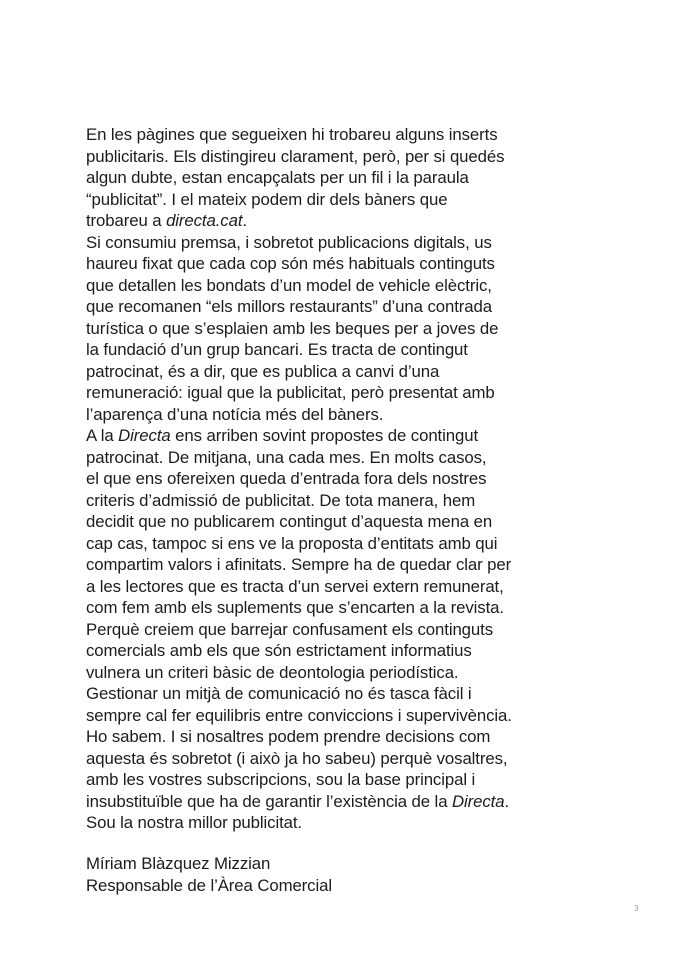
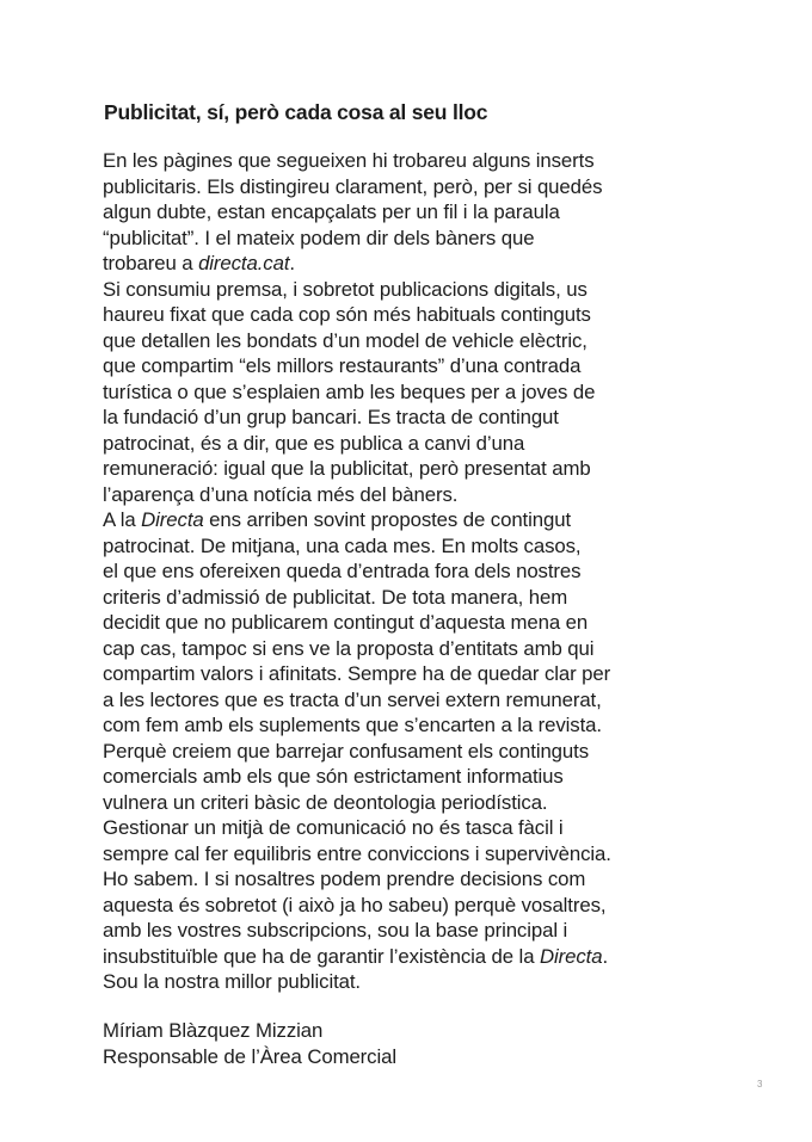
+ Publicitat, sí, però cada cosa al seu lloc
  En les pàgines que segueixen hi trobareu alguns inserts
  publicitaris. Els distingireu clarament, però, per si quedés
  algun dubte, estan encapçalats per un fil i la paraula
  “publicitat”. I el mateix podem dir dels bàners que
  trobareu a directa.cat.
  Si consumiu premsa, i sobretot publicacions digitals, us
  haureu fixat que cada cop són més habituals continguts
  que detallen les bondats d’un model de vehicle elèctric,
- que recomanen “els millors restaurants” d’una contrada
+ que compartim “els millors restaurants” d’una contrada
  turística o que s’esplaien amb les beques per a joves de
  la fundació d’un grup bancari. Es tracta de contingut
  patrocinat, és a dir, que es publica a canvi d’una
  remuneració: igual que la publicitat, però presentat amb
  l’aparença d’una notícia més del bàners.
  A la Directa ens arriben sovint propostes de contingut
  patrocinat. De mitjana, una cada mes. En molts casos,
  el que ens ofereixen queda d’entrada fora dels nostres
  criteris d’admissió de publicitat. De tota manera, hem
  decidit que no publicarem contingut d’aquesta mena en
  cap cas, tampoc si ens ve la proposta d’entitats amb qui
  compartim valors i afinitats. Sempre ha de quedar clar per
  a les lectores que es tracta d’un servei extern remunerat,
  com fem amb els suplements que s’encarten a la revista.
  Perquè creiem que barrejar confusament els continguts
  comercials amb els que són estrictament informatius
  vulnera un criteri bàsic de deontologia periodística.
  Gestionar un mitjà de comunicació no és tasca fàcil i
  sempre cal fer equilibris entre conviccions i supervivència.
  Ho sabem. I si nosaltres podem prendre decisions com
  aquesta és sobretot (i això ja ho sabeu) perquè vosaltres,
  amb les vostres subscripcions, sou la base principal i
  insubstituïble que ha de garantir l’existència de la Directa.
  Sou la nostra millor publicitat.
  Míriam Blàzquez Mizzian
  Responsable de l’Àrea Comercial
  3
